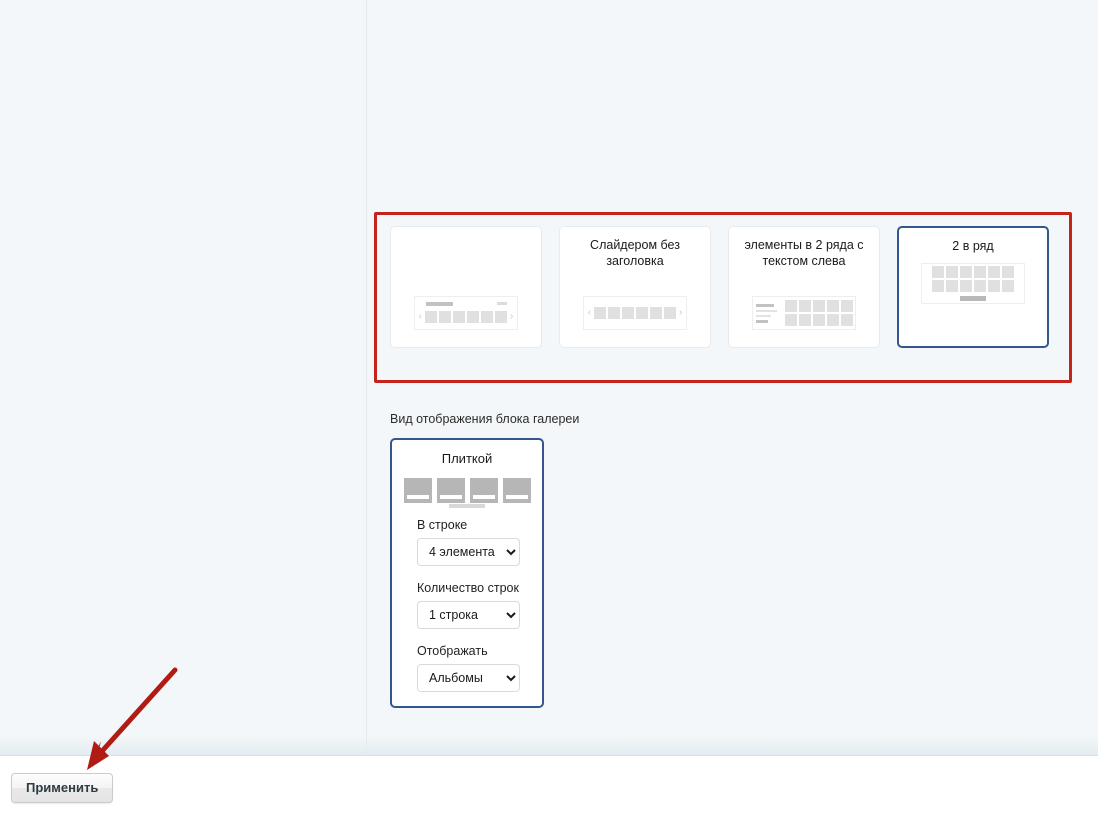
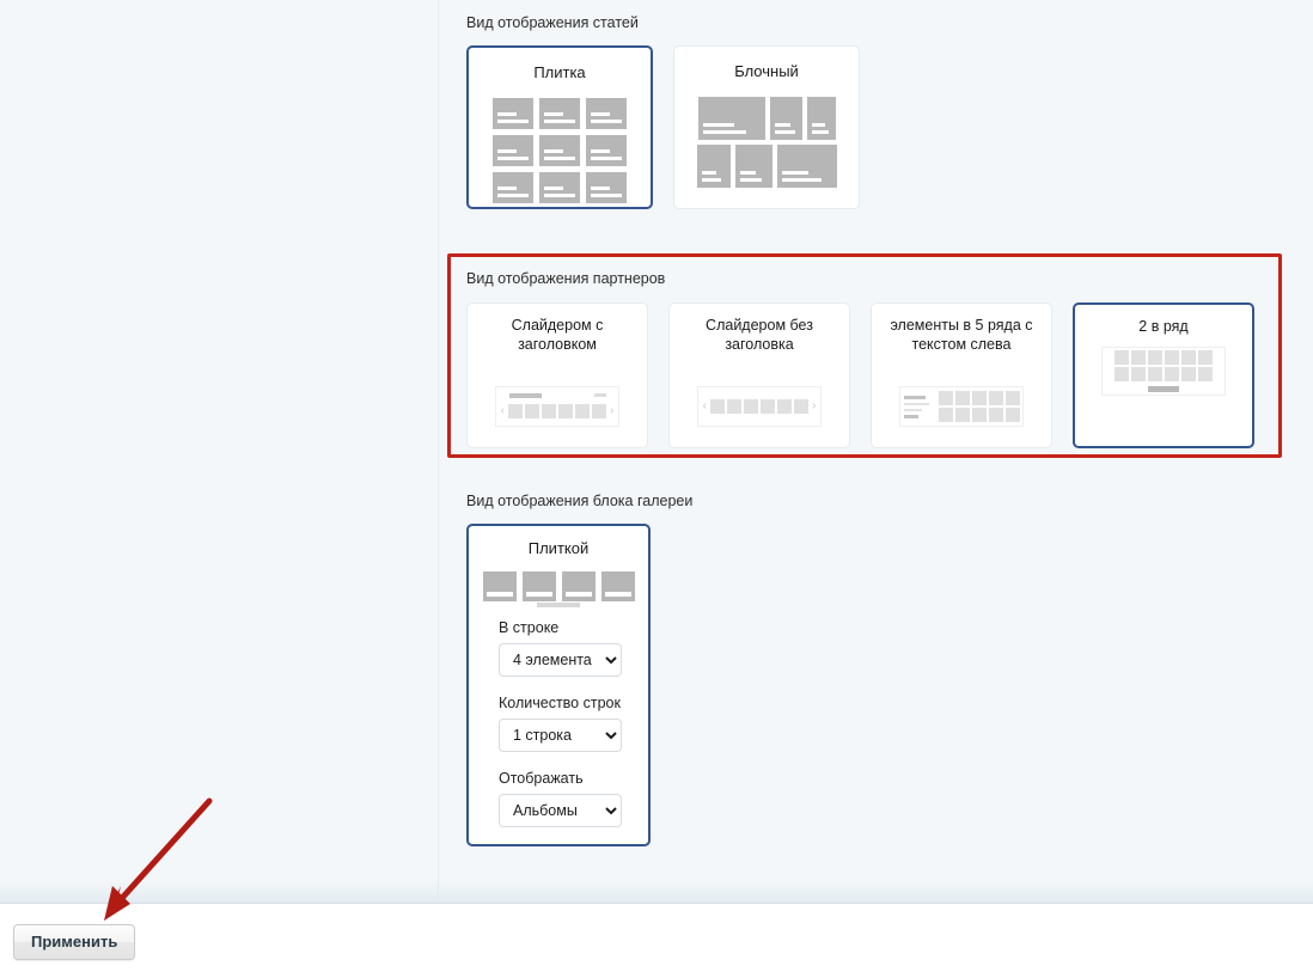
+ Вид отображения статей
+ Плитка
+ Блочный
+ Вид отображения партнеров
+ Слайдером с заголовком
  ‹
  ›
  Слайдером без заголовка
  ‹
  ›
- элементы в 2 ряда с текстом слева
+ элементы в 5 ряда с текстом слева
  2 в ряд
  Вид отображения блока галереи
  Плиткой
  В строке
  4 элемента
  Количество строк
  1 строка
  Отображать
  Альбомы
  Применить
